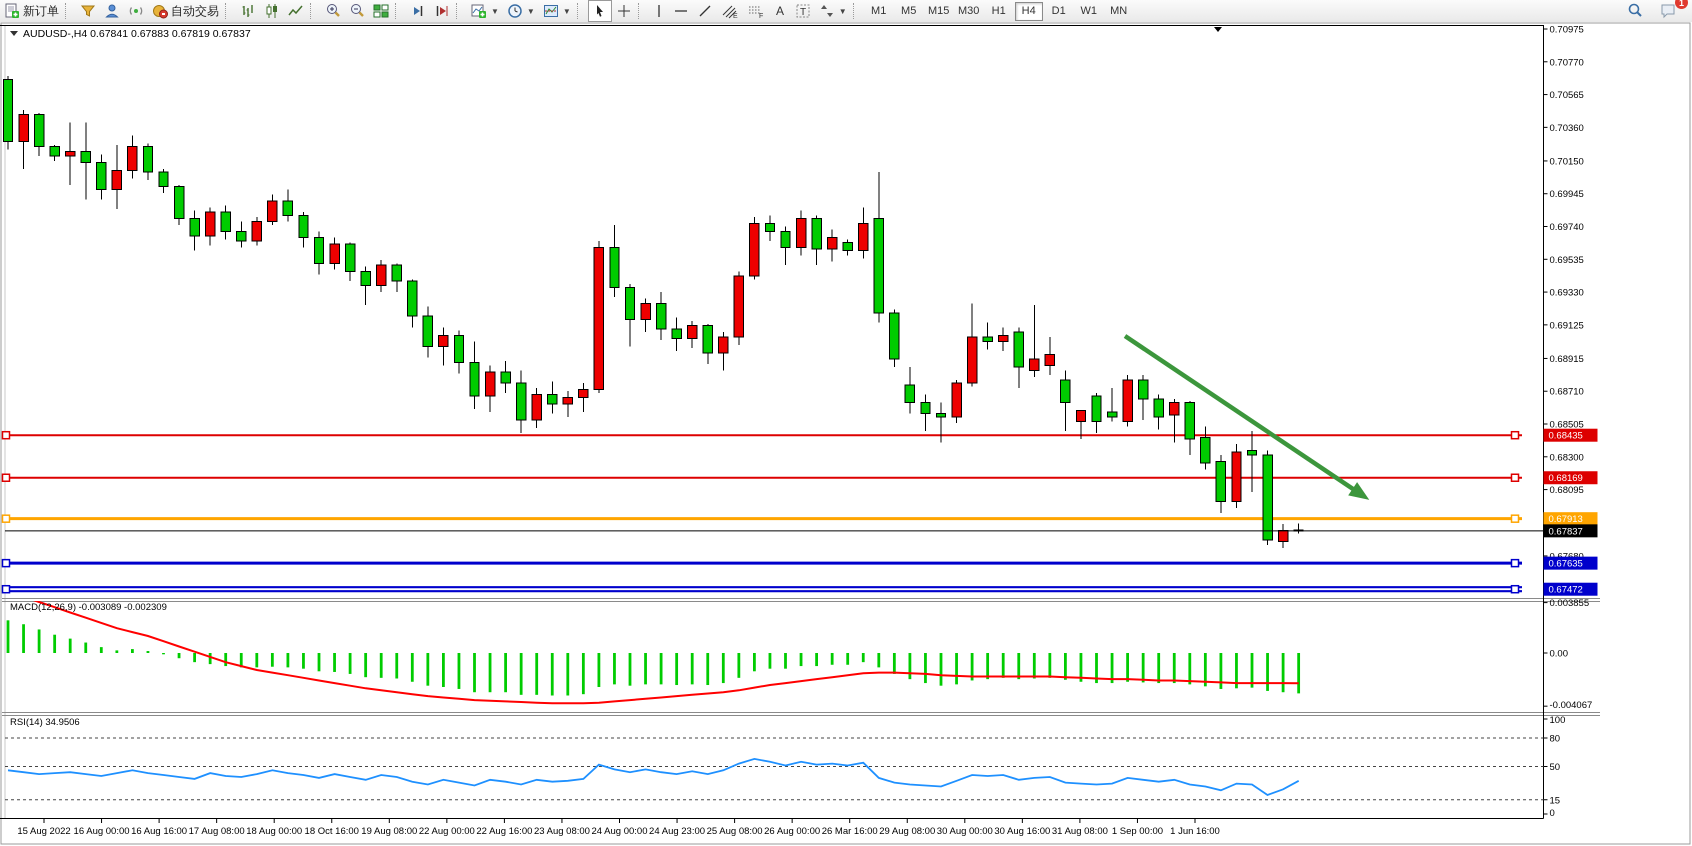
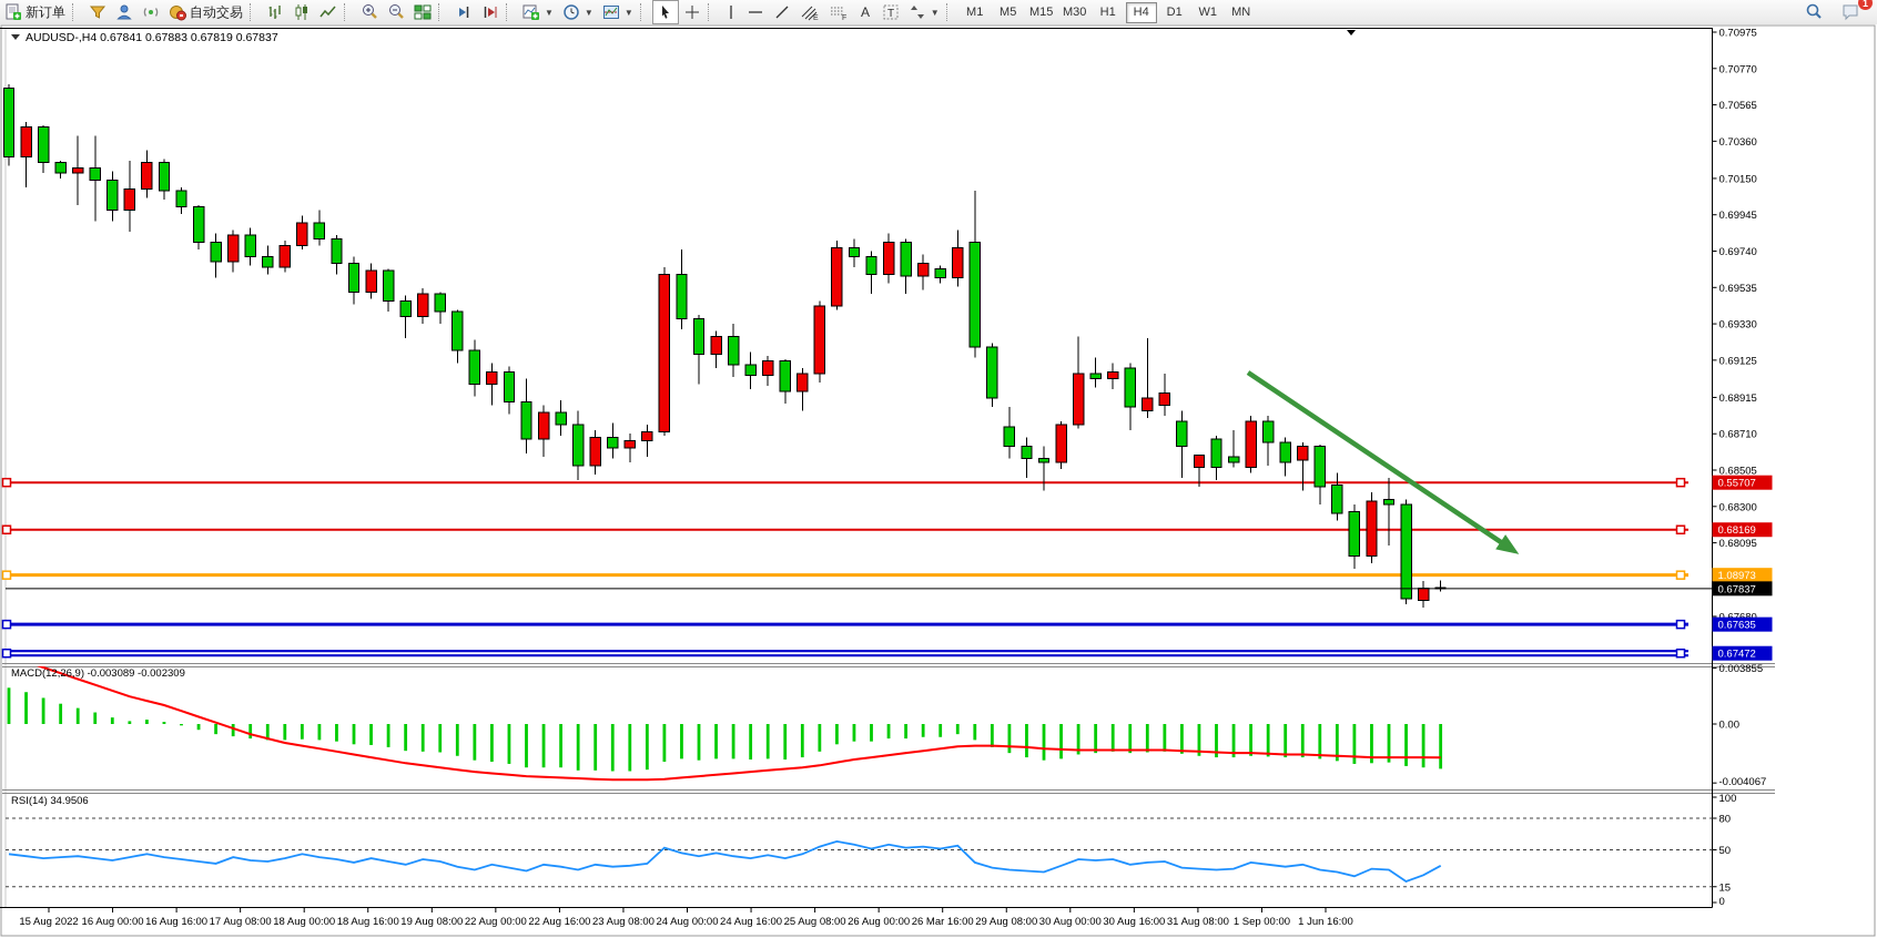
  新订单
  自动交易
  ▼
  ▼
  ▼
  A
  T
  ▼
  M1 M5 M15 M30 H1 H4 D1 W1 MN
  1
  0.70975
  0.70770
  0.70565
  0.70360
  0.70150
  0.69945
  0.69740
  0.69535
  0.69330
  0.69125
  0.68915
  0.68710
  0.68505
  0.68300
  0.68095
  AUDUSD-,H4 0.67841 0.67883 0.67819 0.67837
  MACD(12,26,9) -0.003089 -0.002309
  0.003855
  0.00
  -0.004067
  RSI(14) 34.9506
  100
  80
  50
  15
  0
  15 Aug 2022
  16 Aug 00:00
  16 Aug 16:00
  17 Aug 08:00
  18 Aug 00:00
- 18 Oct 16:00
+ 18 Aug 16:00
  19 Aug 08:00
  22 Aug 00:00
  22 Aug 16:00
  23 Aug 08:00
  24 Aug 00:00
- 24 Aug 23:00
+ 24 Aug 16:00
  25 Aug 08:00
  26 Aug 00:00
  26 Mar 16:00
  29 Aug 08:00
  30 Aug 00:00
  30 Aug 16:00
  31 Aug 08:00
  1 Sep 00:00
  1 Jun 16:00
- 0.68435
+ 0.55707
  0.68169
- 0.67913
+ 1.08973
  0.67635
  0.67472
  0.67837
